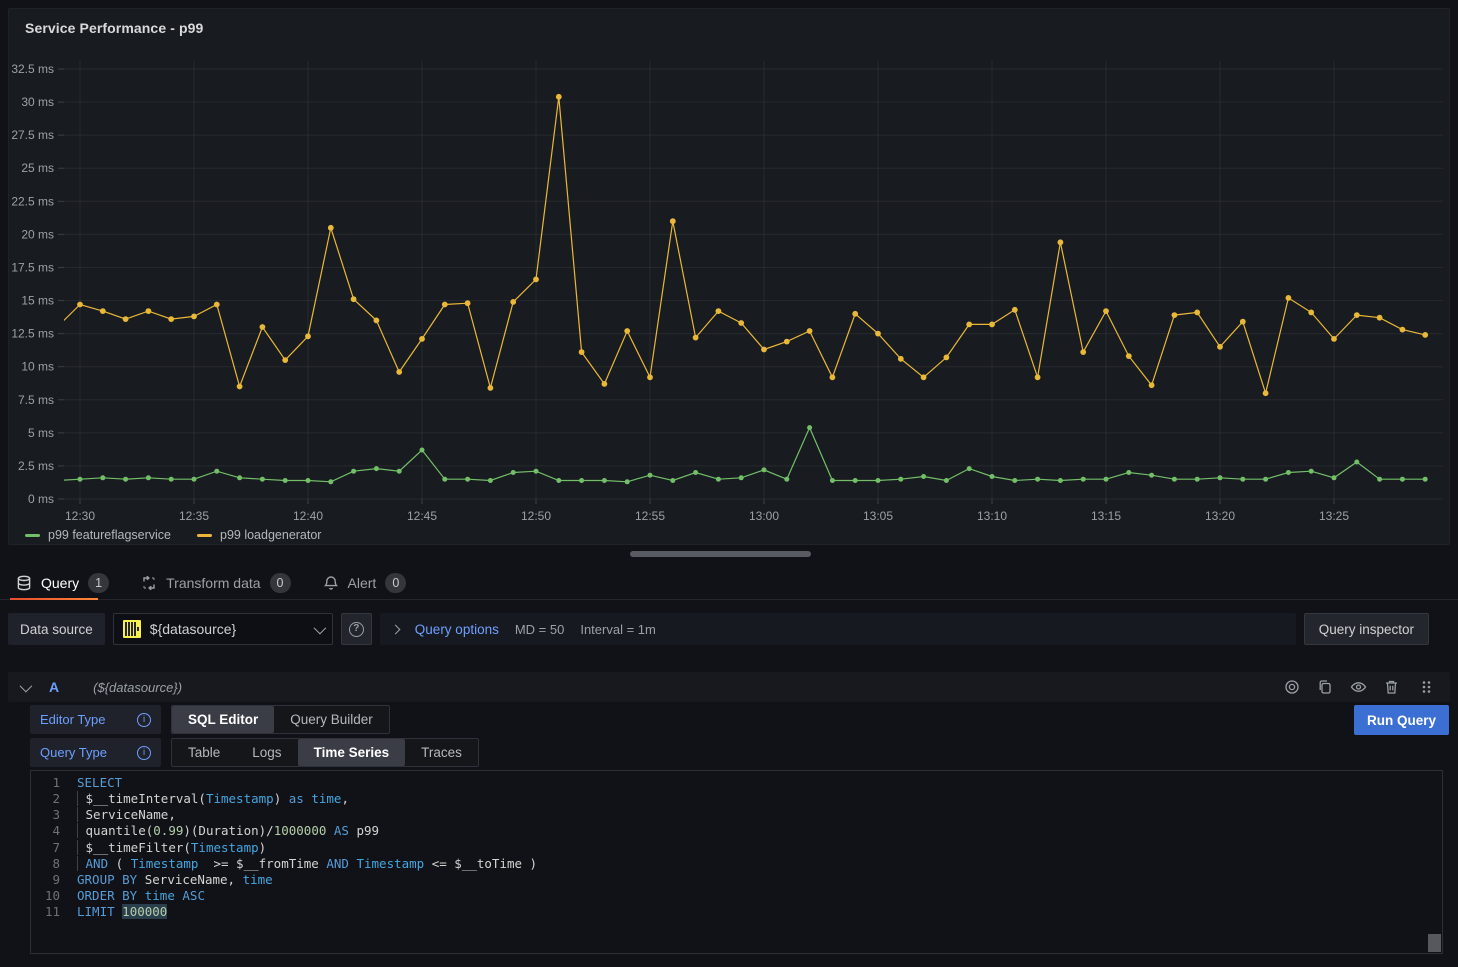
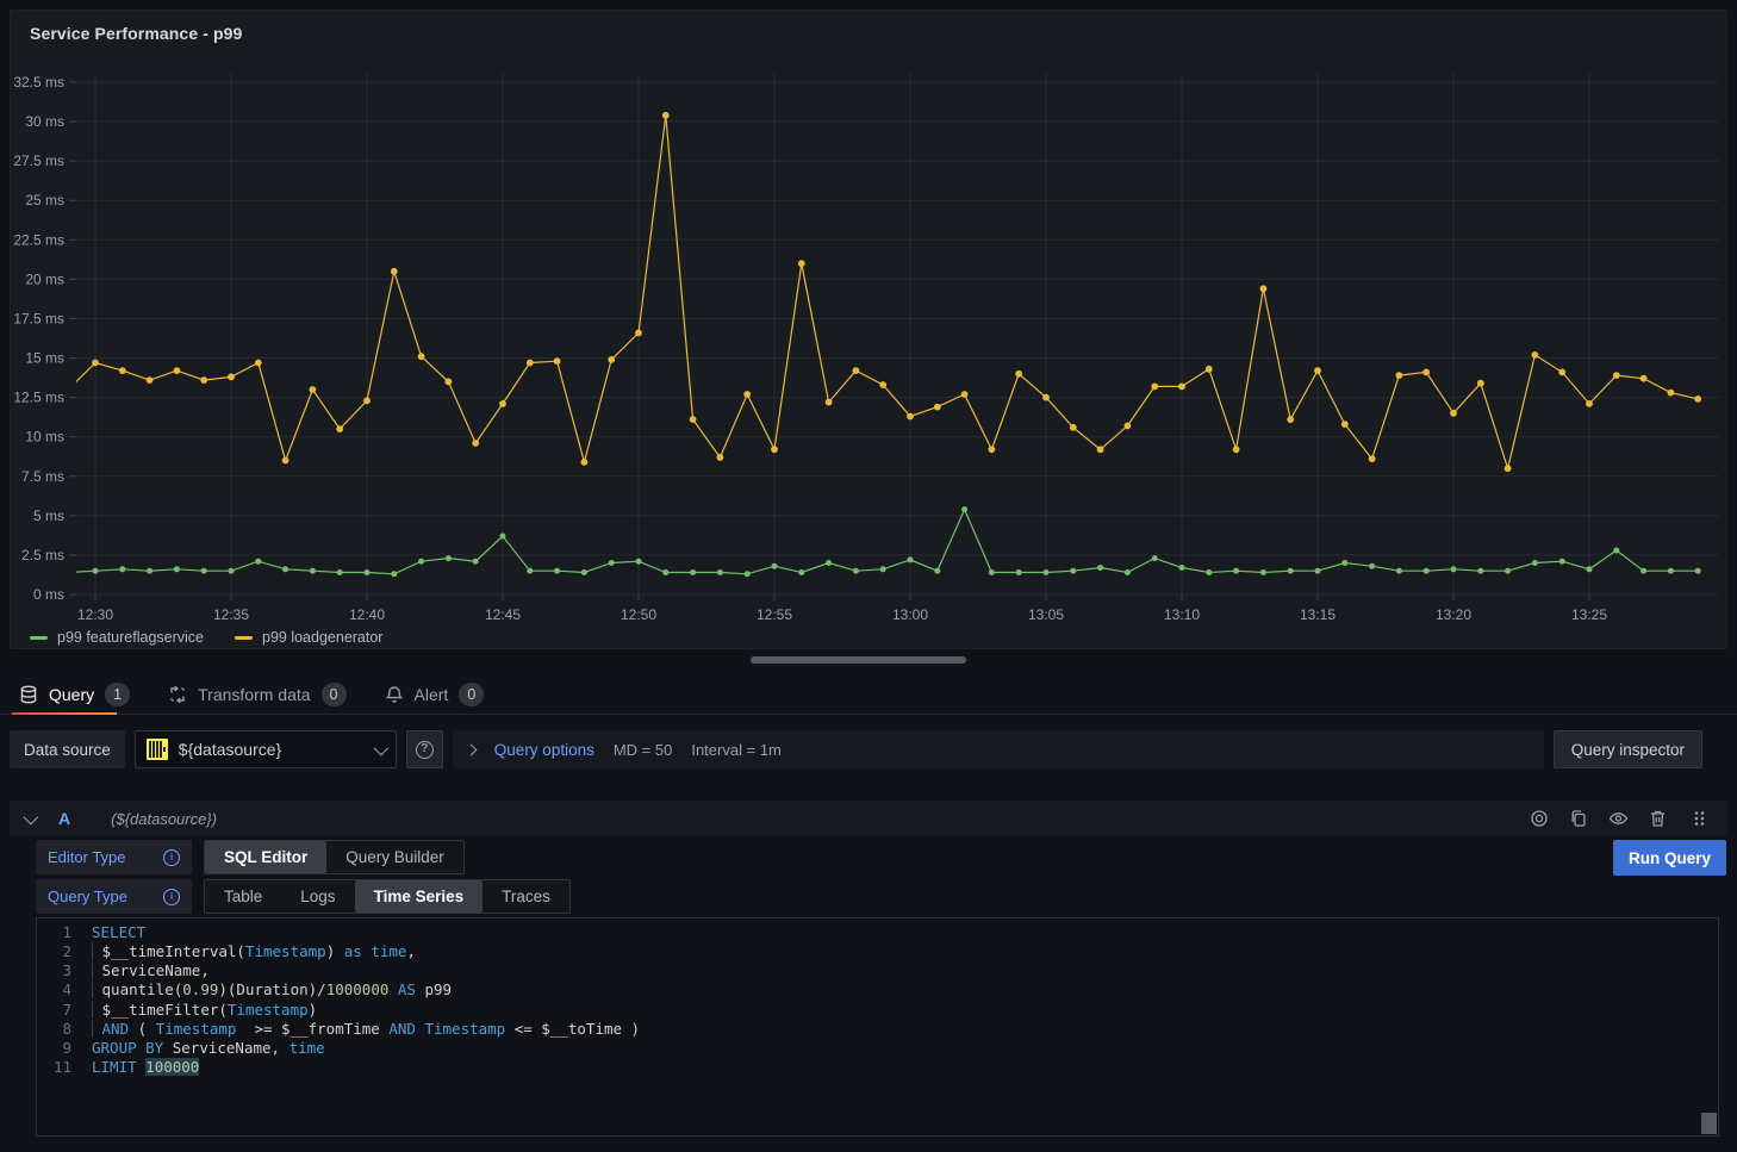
  Service Performance - p99
  0 ms
  2.5 ms
  5 ms
  7.5 ms
  10 ms
  12.5 ms
  15 ms
  17.5 ms
  20 ms
  22.5 ms
  25 ms
  27.5 ms
  30 ms
  32.5 ms
  12:30
  12:35
  12:40
  12:45
  12:50
  12:55
  13:00
  13:05
  13:10
  13:15
  13:20
  13:25
  p99 featureflagservice
  p99 loadgenerator
  Query
  1
  Transform data
  0
  Alert
  0
  Data source
  ${datasource}
  ?
  Query options
  MD = 50
  Interval = 1m
  Query inspector
  A
  (${datasource})
  Editor Type
  i
  SQL Editor
  Query Builder
  Query Type
  i
  Table
  Logs
  Time Series
  Traces
  Run Query
  1
  SELECT
  2
  $__timeInterval(Timestamp) as time,
  3
  ServiceName,
  4
  quantile(0.99)(Duration)/1000000 AS p99
  7
  $__timeFilter(Timestamp)
  8
  AND ( Timestamp >= $__fromTime AND Timestamp <= $__toTime )
  9
  GROUP BY ServiceName, time
- 10
- ORDER BY time ASC
  11
  LIMIT 100000
